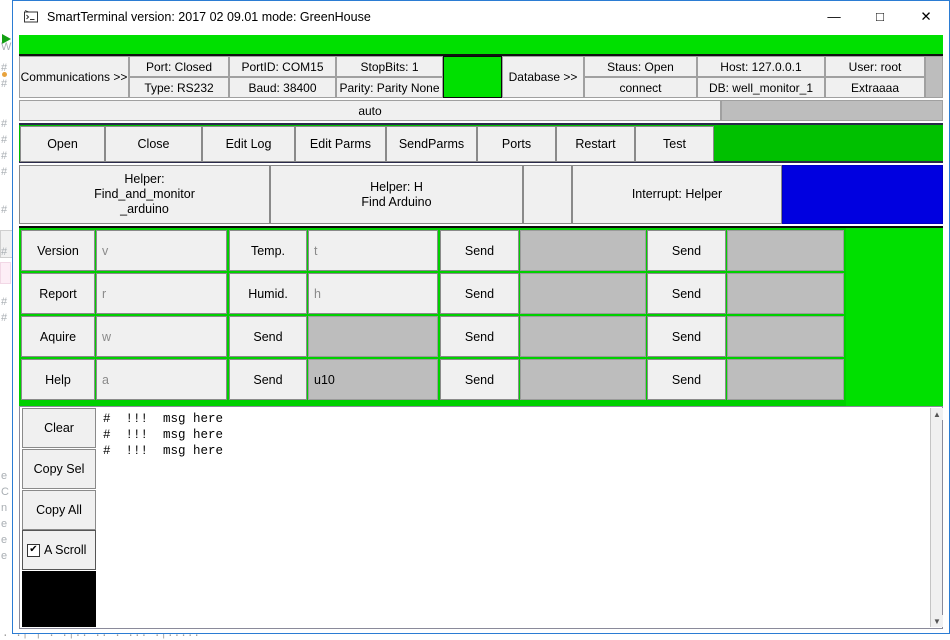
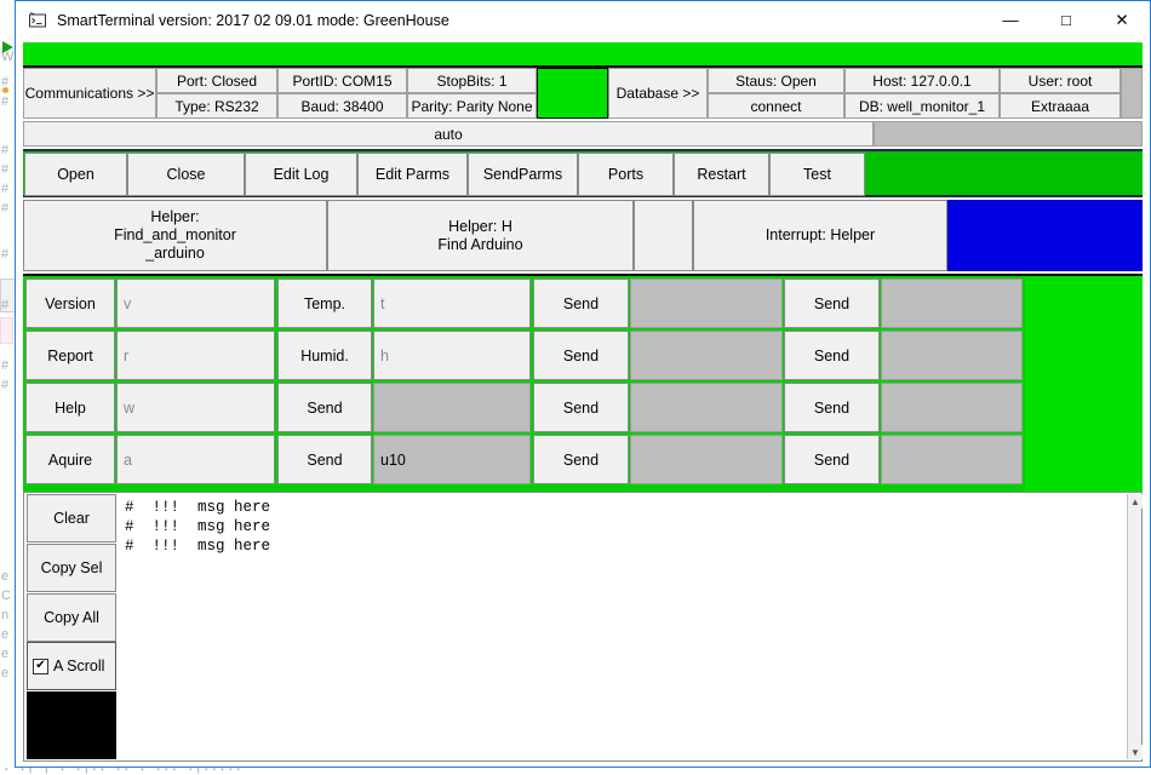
  . .| | . .|.. .. . ... .|.....
  W
  #
  #
  #
  #
  #
  #
  #
  #
  #
  #
  e
  C
  n
  e
  e
  e
  SmartTerminal version: 2017 02 09.01 mode: GreenHouse
  —
  □
  ✕
  Communications >>
  Port: Closed
  PortID: COM15
  StopBits: 1
  Type: RS232
  Baud: 38400
  Parity: Parity None
  Database >>
  Staus: Open
  Host: 127.0.0.1
  User: root
  connect
  DB: well_monitor_1
  Extraaaa
  auto
  Open
  Close
  Edit Log
  Edit Parms
  SendParms
  Ports
  Restart
  Test
  Helper:
  Find_and_monitor
  _arduino
  Helper: H
  Find Arduino
  Interrupt: Helper
  Version
  v
  Temp.
  t
  Send
  Send
  Report
  r
  Humid.
  h
  Send
  Send
- Aquire
+ Help
  w
  Send
  Send
  Send
- Help
+ Aquire
  a
  Send
  u10
  Send
  Send
  Clear
  Copy Sel
  Copy All
  ✔
  A Scroll
  # !!! msg here
  # !!! msg here
  # !!! msg here
  ▲
  ▼
